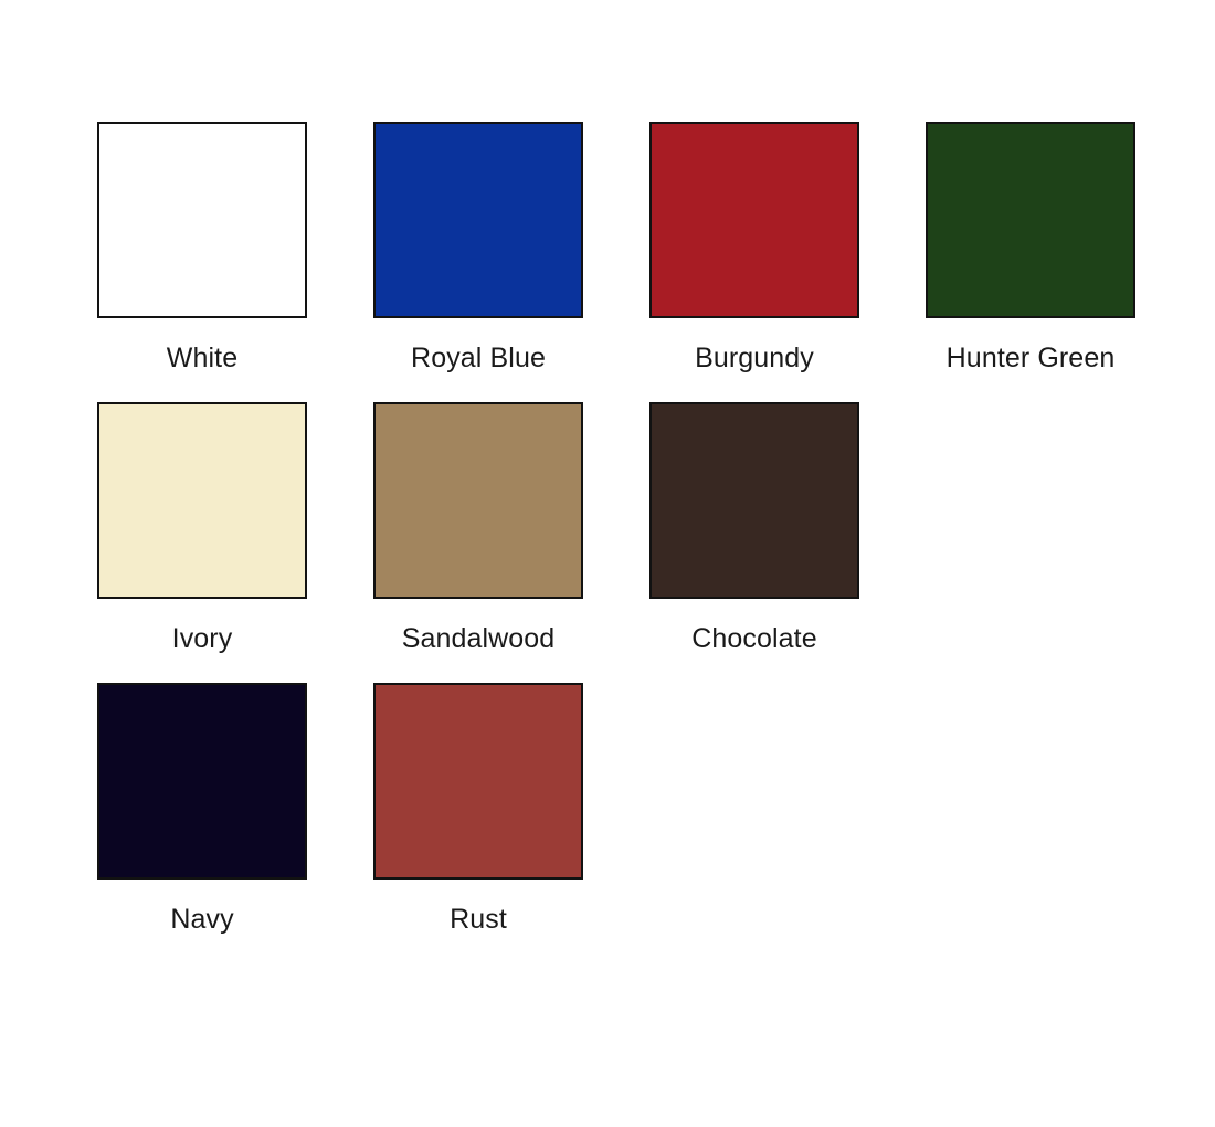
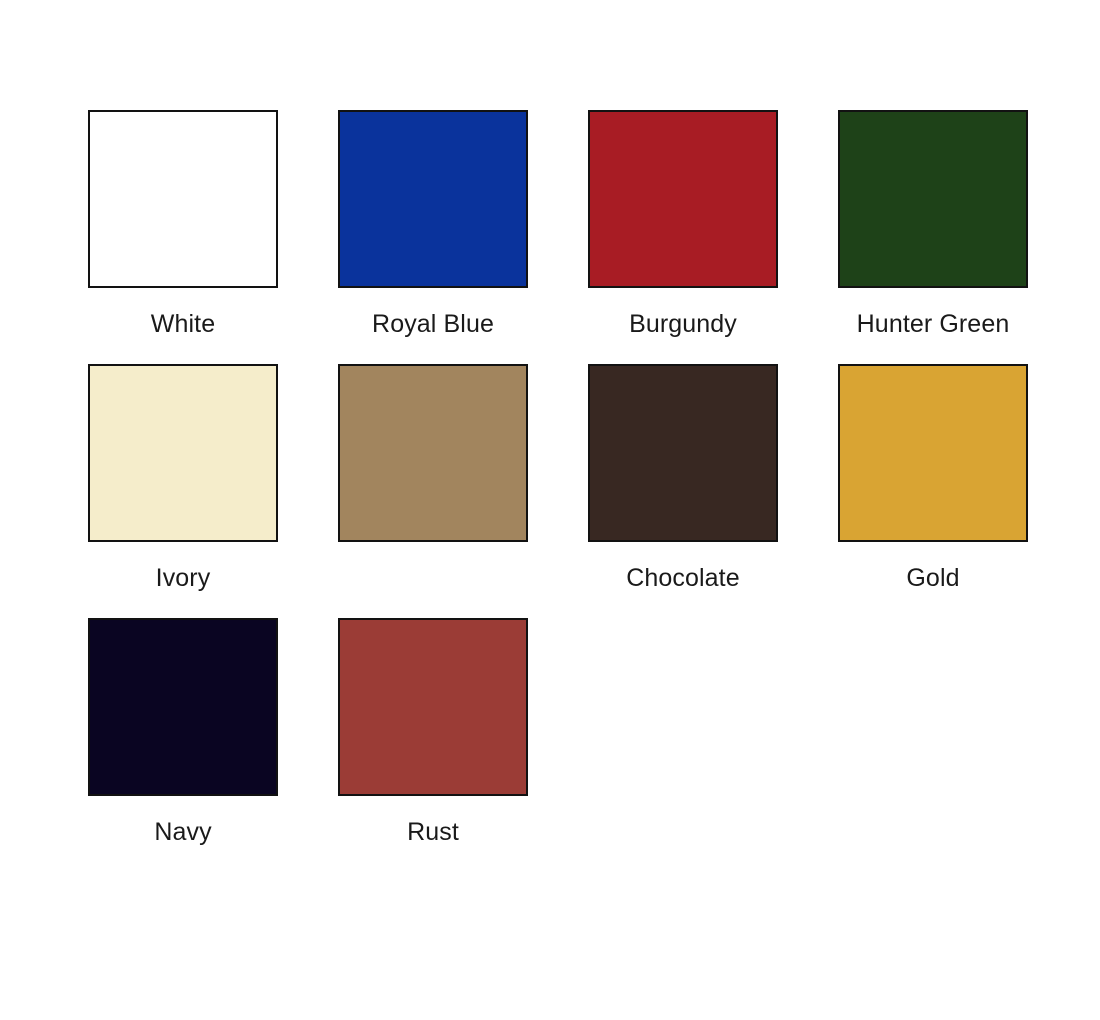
  White
  Royal Blue
  Burgundy
  Hunter Green
  Ivory
- Sandalwood
  Chocolate
+ Gold
  Navy
  Rust
